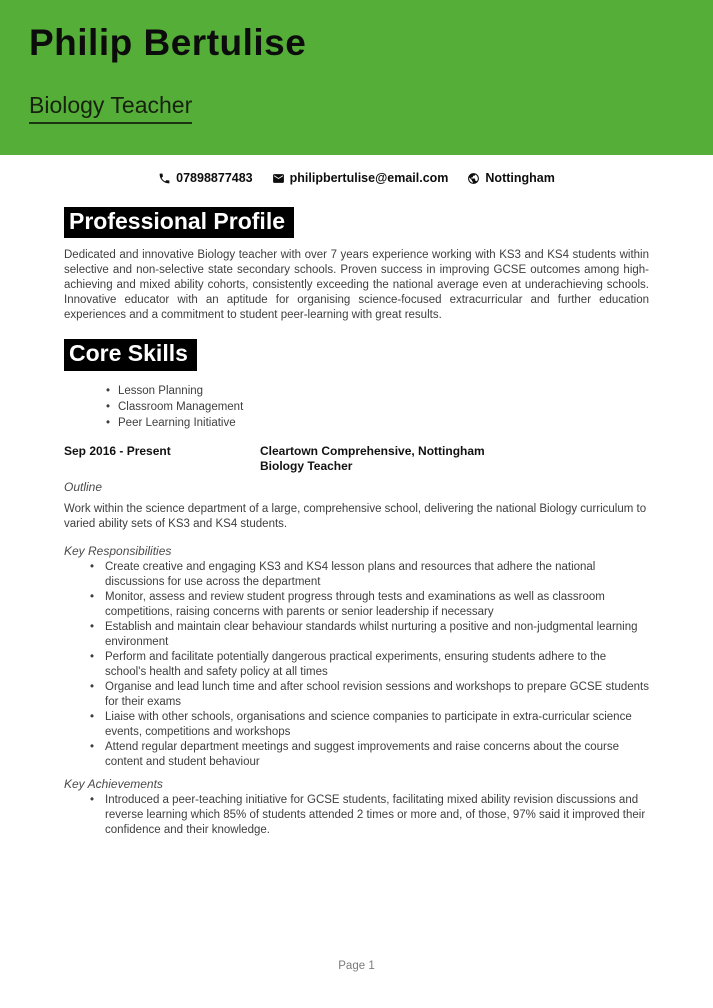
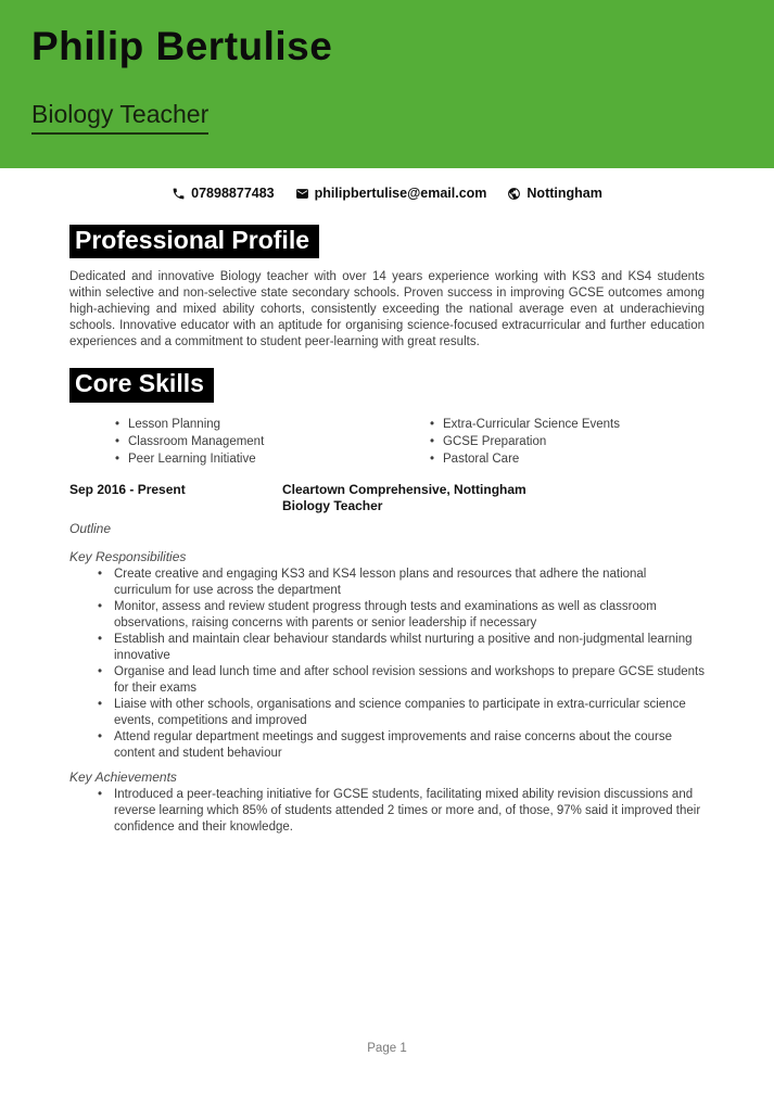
  Philip Bertulise
  Biology Teacher
  07898877483
  philipbertulise@email.com
  Nottingham
  Professional Profile
- Dedicated and innovative Biology teacher with over 7 years experience working with KS3 and KS4 students within selective and non-selective state secondary schools. Proven success in improving GCSE outcomes among high-achieving and mixed ability cohorts, consistently exceeding the national average even at underachieving schools. Innovative educator with an aptitude for organising science-focused extracurricular and further education experiences and a commitment to student peer-learning with great results.
+ Dedicated and innovative Biology teacher with over 14 years experience working with KS3 and KS4 students within selective and non-selective state secondary schools. Proven success in improving GCSE outcomes among high-achieving and mixed ability cohorts, consistently exceeding the national average even at underachieving schools. Innovative educator with an aptitude for organising science-focused extracurricular and further education experiences and a commitment to student peer-learning with great results.
  Core Skills
  Lesson Planning
  Classroom Management
  Peer Learning Initiative
+ Extra-Curricular Science Events
+ GCSE Preparation
+ Pastoral Care
  Sep 2016 - Present
  Cleartown Comprehensive, Nottingham
  Biology Teacher
  Outline
- Work within the science department of a large, comprehensive school, delivering the national Biology curriculum to varied ability sets of KS3 and KS4 students.
  Key Responsibilities
- Create creative and engaging KS3 and KS4 lesson plans and resources that adhere the national discussions for use across the department
+ Create creative and engaging KS3 and KS4 lesson plans and resources that adhere the national curriculum for use across the department
- Monitor, assess and review student progress through tests and examinations as well as classroom competitions, raising concerns with parents or senior leadership if necessary
+ Monitor, assess and review student progress through tests and examinations as well as classroom observations, raising concerns with parents or senior leadership if necessary
- Establish and maintain clear behaviour standards whilst nurturing a positive and non-judgmental learning environment
+ Establish and maintain clear behaviour standards whilst nurturing a positive and non-judgmental learning innovative
- Perform and facilitate potentially dangerous practical experiments, ensuring students adhere to the school's health and safety policy at all times
  Organise and lead lunch time and after school revision sessions and workshops to prepare GCSE students for their exams
- Liaise with other schools, organisations and science companies to participate in extra-curricular science events, competitions and workshops
+ Liaise with other schools, organisations and science companies to participate in extra-curricular science events, competitions and improved
  Attend regular department meetings and suggest improvements and raise concerns about the course content and student behaviour
  Key Achievements
  Introduced a peer-teaching initiative for GCSE students, facilitating mixed ability revision discussions and reverse learning which 85% of students attended 2 times or more and, of those, 97% said it improved their confidence and their knowledge.
  Page 1
